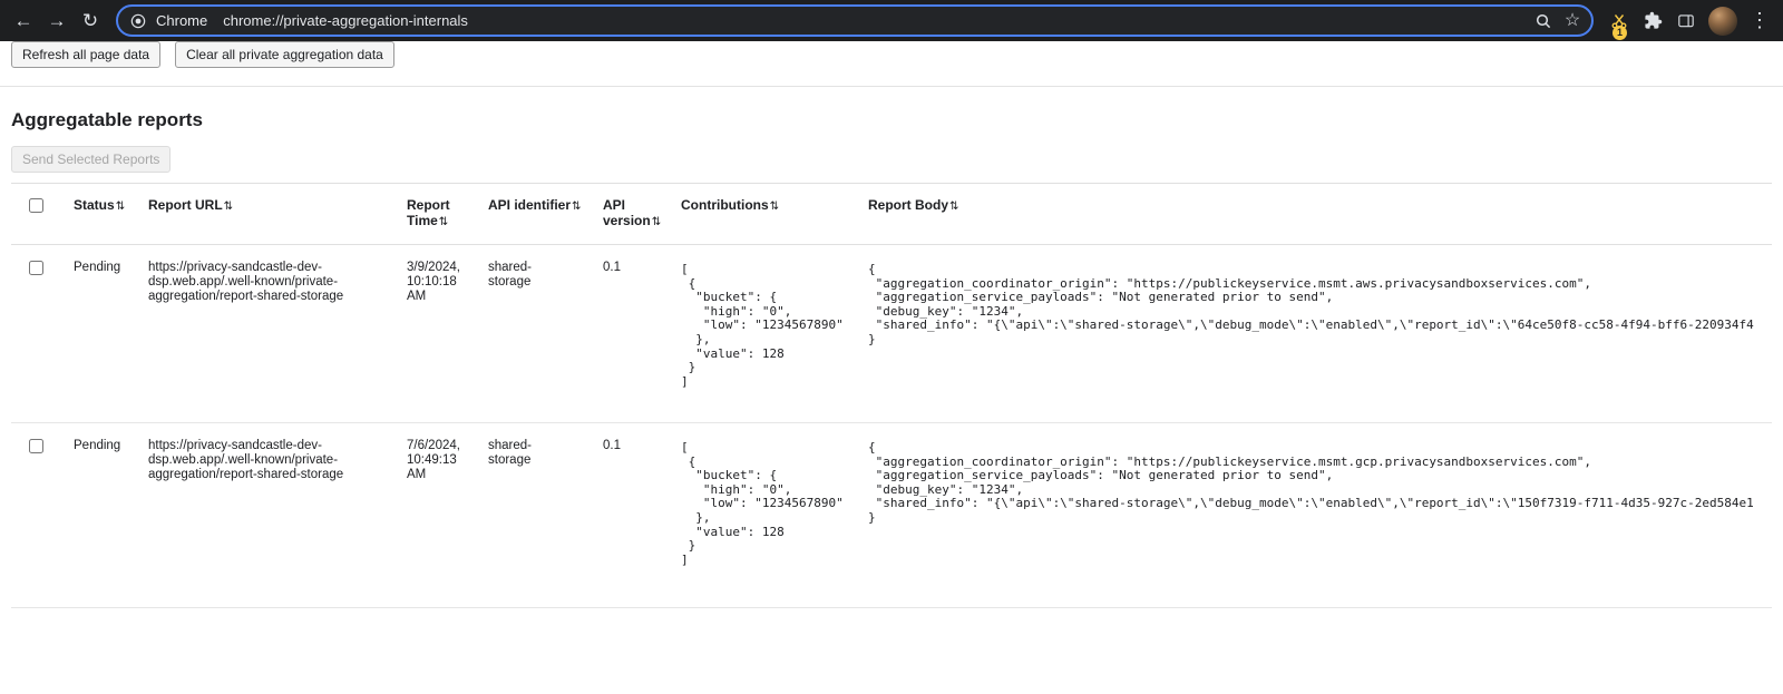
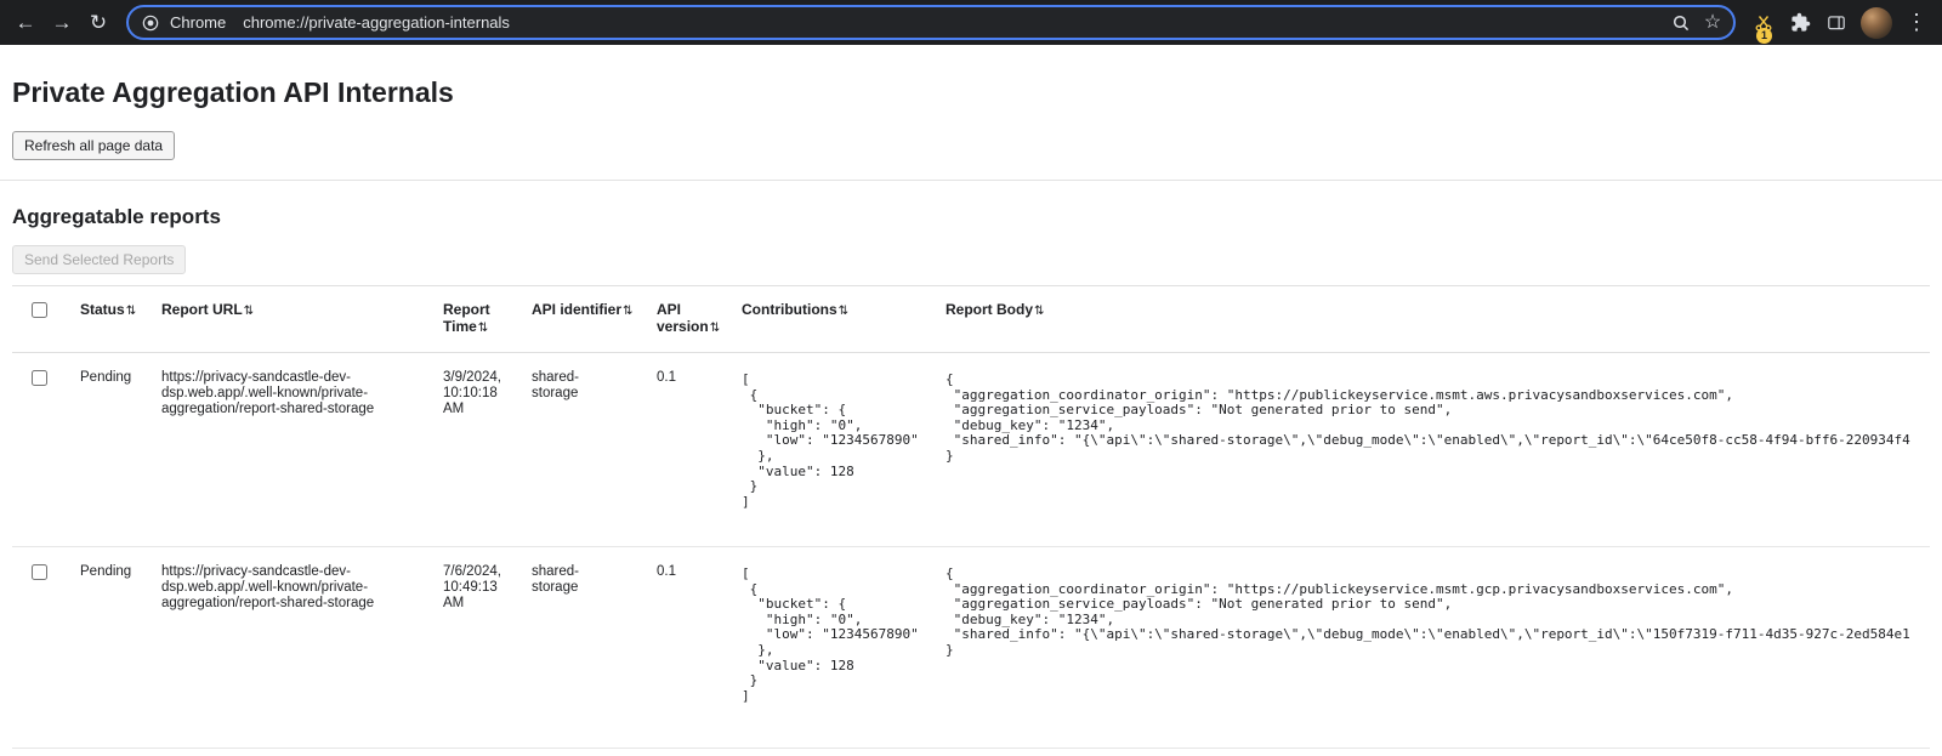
  ←
  →
  ↻
  Chrome
  chrome://private-aggregation-internals
  ☆
  1
  ⋮
+ Private Aggregation API Internals
  Refresh all page data
- Clear all private aggregation data
  Aggregatable reports
  Send Selected Reports
  	Status⇅	Report URL⇅	Report Time⇅	API identifier⇅	API version⇅	Contributions⇅	Report Body⇅
  	Pending	https://privacy-sandcastle-dev-dsp.web.app/.well-known/private-aggregation/report-shared-storage	3/9/2024, 10:10:18 AM	shared-storage	0.1	[ { "bucket": { "high": "0", "low": "1234567890" }, "value": 128 } ]	{ "aggregation_coordinator_origin": "https://publickeyservice.msmt.aws.privacysandboxservices.com", "aggregation_service_payloads": "Not generated prior to send", "debug_key": "1234", "shared_info": "{\"api\":\"shared-storage\",\"debug_mode\":\"enabled\",\"report_id\":\"64ce50f8-cc58-4f94-bff6-220934f4 }
  	Pending	https://privacy-sandcastle-dev-dsp.web.app/.well-known/private-aggregation/report-shared-storage	7/6/2024, 10:49:13 AM	shared-storage	0.1	[ { "bucket": { "high": "0", "low": "1234567890" }, "value": 128 } ]	{ "aggregation_coordinator_origin": "https://publickeyservice.msmt.gcp.privacysandboxservices.com", "aggregation_service_payloads": "Not generated prior to send", "debug_key": "1234", "shared_info": "{\"api\":\"shared-storage\",\"debug_mode\":\"enabled\",\"report_id\":\"150f7319-f711-4d35-927c-2ed584e1 }
